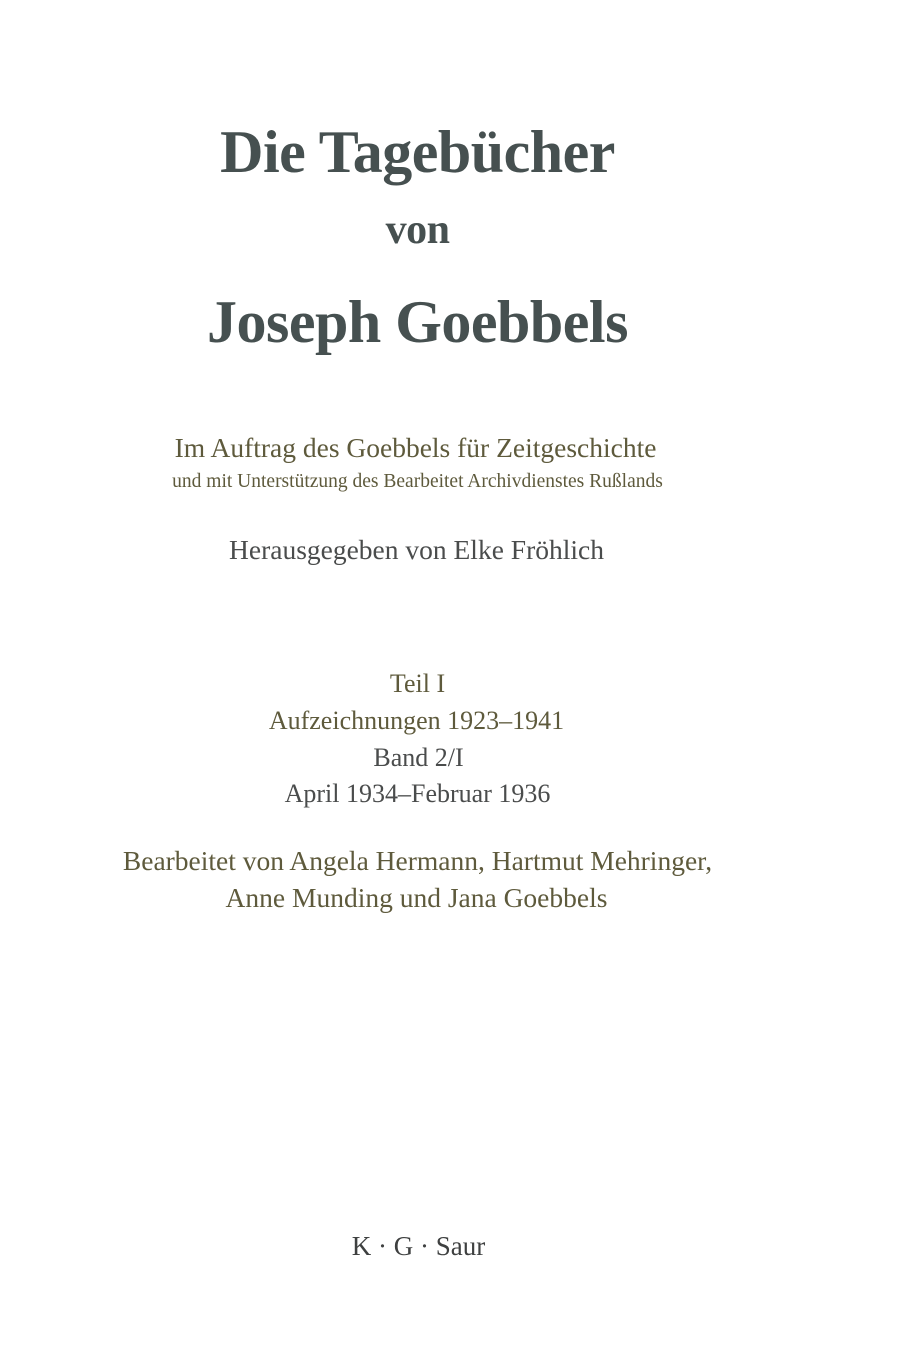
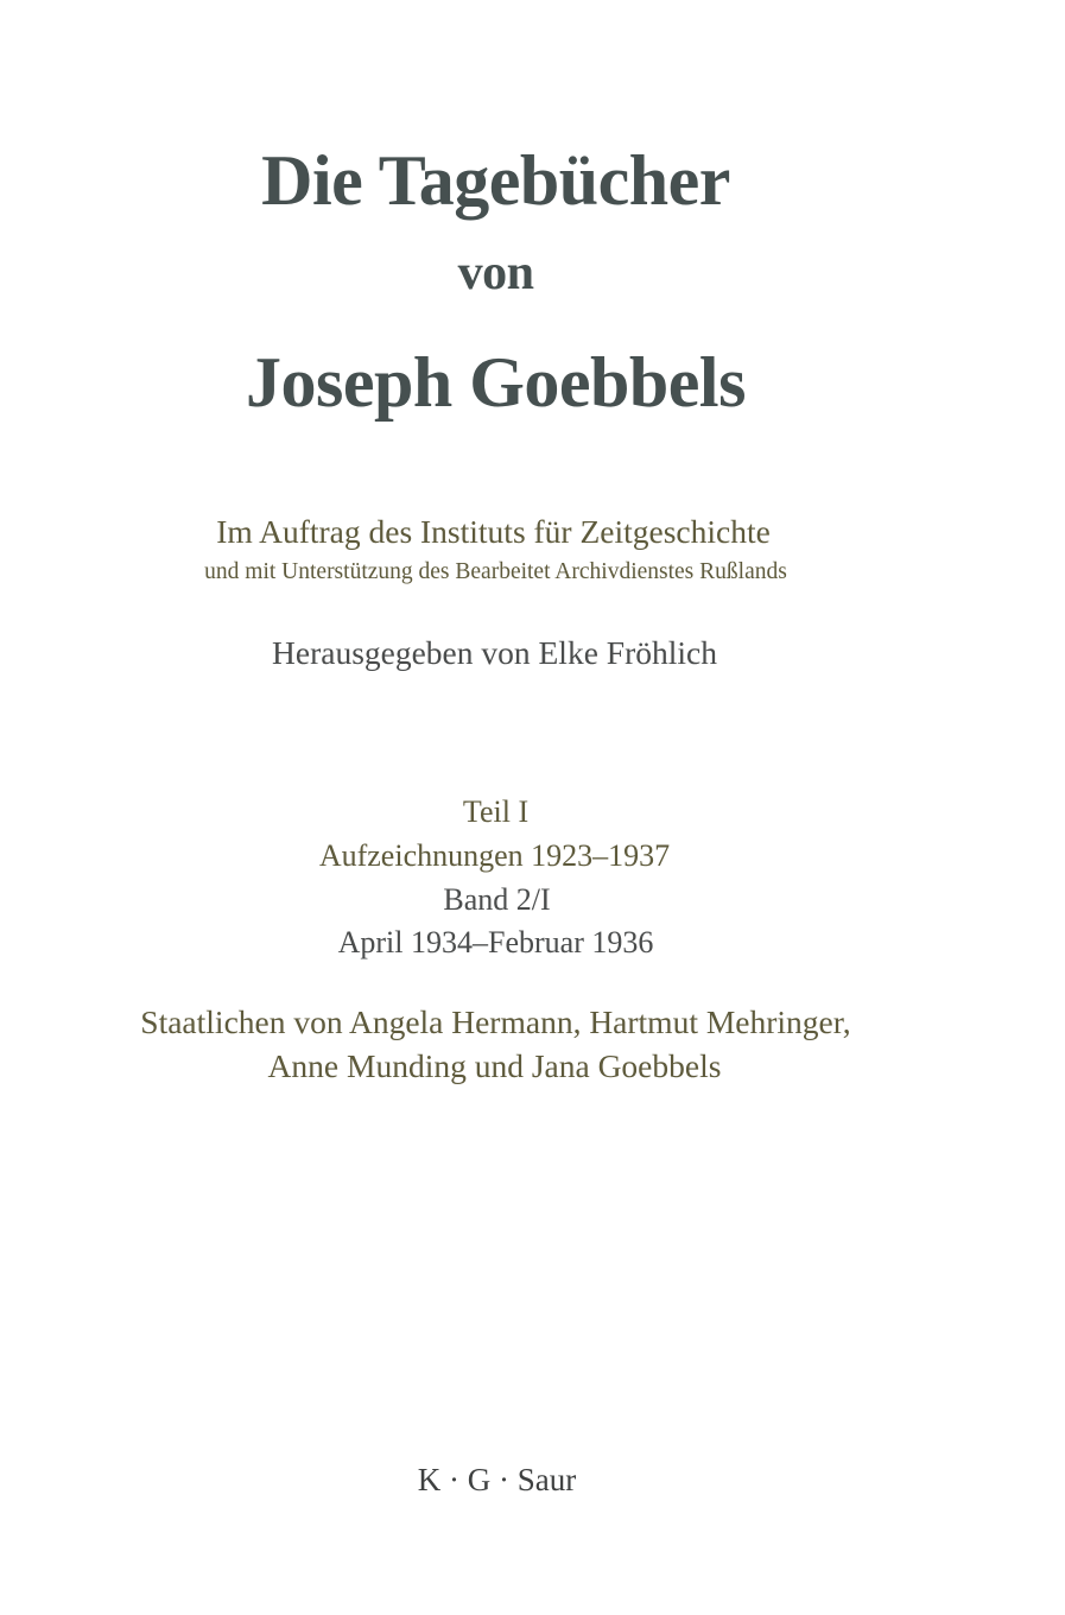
  Die Tagebücher
  von
  Joseph Goebbels
- Im Auftrag des Goebbels für Zeitgeschichte
+ Im Auftrag des Instituts für Zeitgeschichte
  und mit Unterstützung des Bearbeitet Archivdienstes Rußlands
  Herausgegeben von Elke Fröhlich
  Teil I
- Aufzeichnungen 1923–1941
+ Aufzeichnungen 1923–1937
  Band 2/I
  April 1934–Februar 1936
- Bearbeitet von Angela Hermann, Hartmut Mehringer,
+ Staatlichen von Angela Hermann, Hartmut Mehringer,
  Anne Munding und Jana Goebbels
  K · G · Saur
